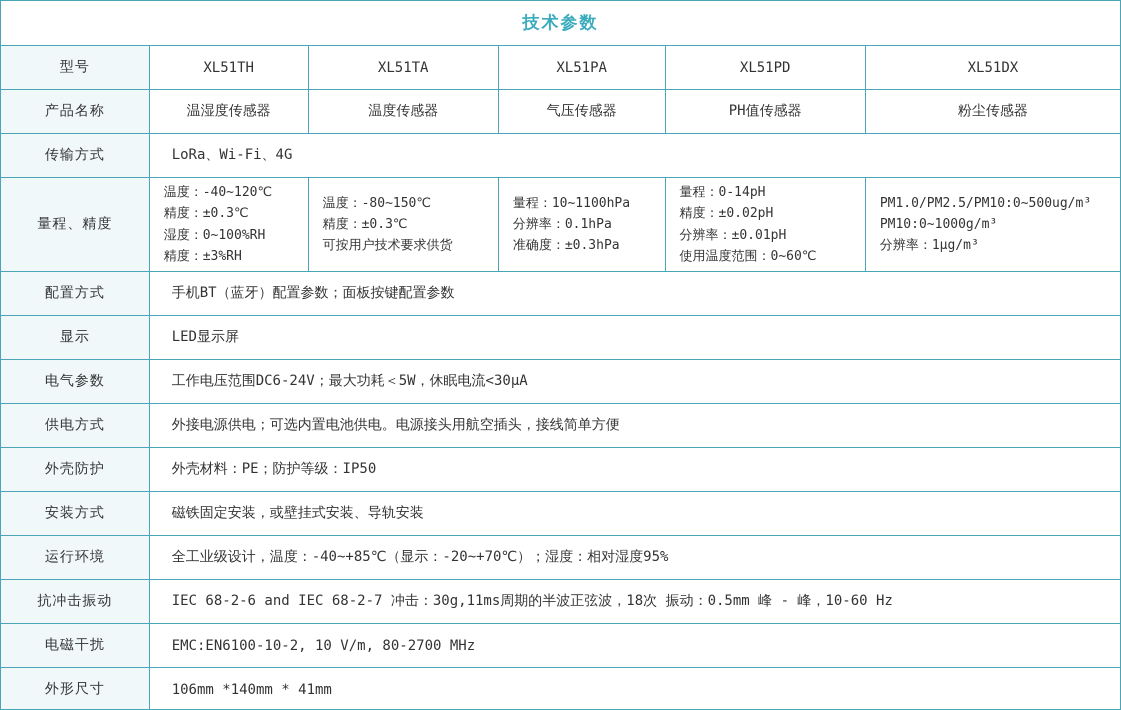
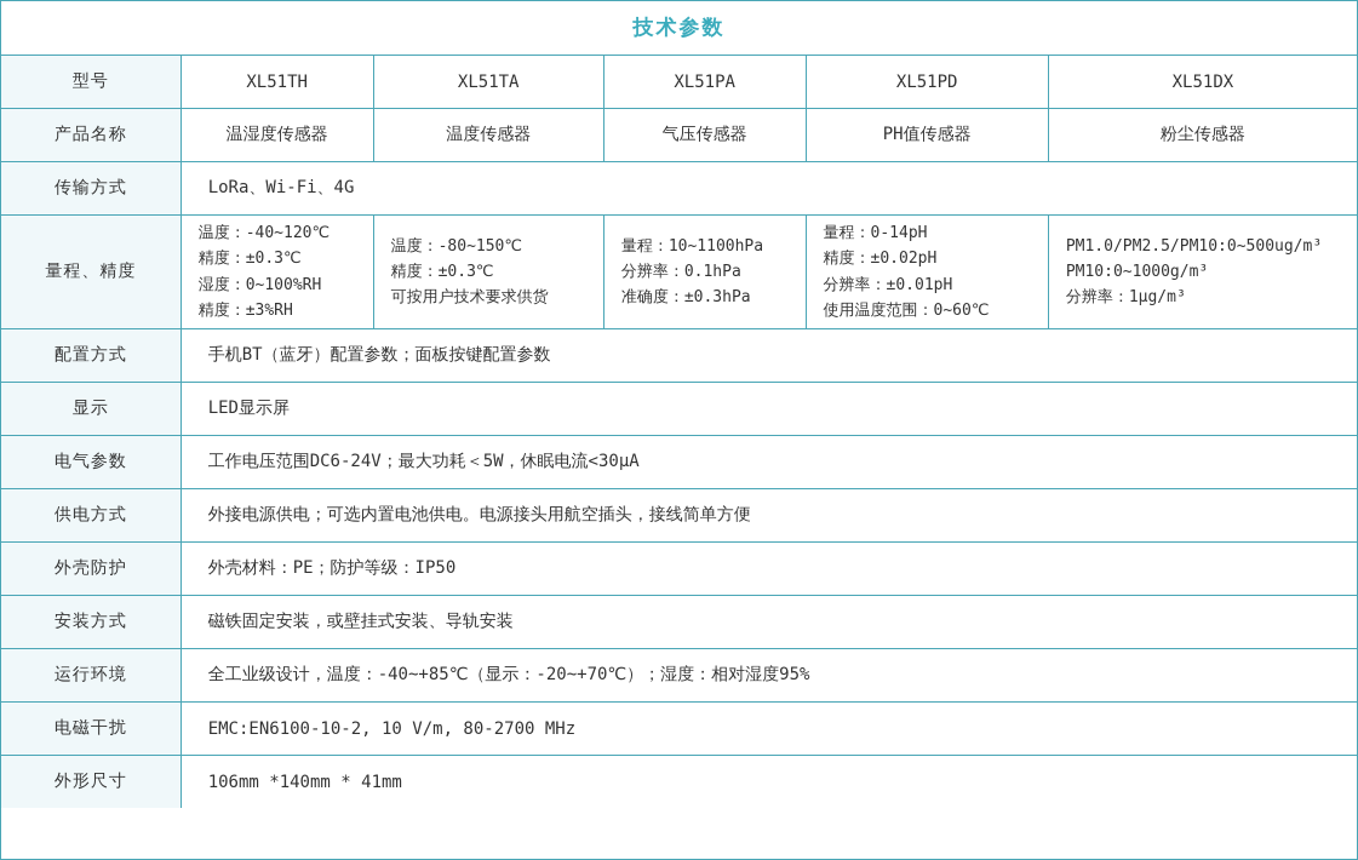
  技术参数
  型号
  XL51TH
  XL51TA
  XL51PA
  XL51PD
  XL51DX
  产品名称
  温湿度传感器
  温度传感器
  气压传感器
  PH值传感器
  粉尘传感器
  传输方式
  LoRa、Wi-Fi、4G
  量程、精度
  温度：-40~120℃
  精度：±0.3℃
  湿度：0~100%RH
  精度：±3%RH
  温度：-80~150℃
  精度：±0.3℃
  可按用户技术要求供货
  量程：10~1100hPa
  分辨率：0.1hPa
  准确度：±0.3hPa
  量程：0-14pH
  精度：±0.02pH
  分辨率：±0.01pH
  使用温度范围：0~60℃
  PM1.0/PM2.5/PM10:0~500ug/m³
  PM10:0~1000g/m³
  分辨率：1μg/m³
  配置方式
  手机BT（蓝牙）配置参数；面板按键配置参数
  显示
  LED显示屏
  电气参数
  工作电压范围DC6-24V；最大功耗＜5W，休眠电流<30μA
  供电方式
  外接电源供电；可选内置电池供电。电源接头用航空插头，接线简单方便
  外壳防护
  外壳材料：PE；防护等级：IP50
  安装方式
  磁铁固定安装，或壁挂式安装、导轨安装
  运行环境
  全工业级设计，温度：-40~+85℃（显示：-20~+70℃）；湿度：相对湿度95%
- 抗冲击振动
- IEC 68-2-6 and IEC 68-2-7 冲击：30g,11ms周期的半波正弦波，18次 振动：0.5mm 峰 - 峰，10-60 Hz
  电磁干扰
  EMC:EN6100-10-2, 10 V/m, 80-2700 MHz
  外形尺寸
  106mm *140mm * 41mm
